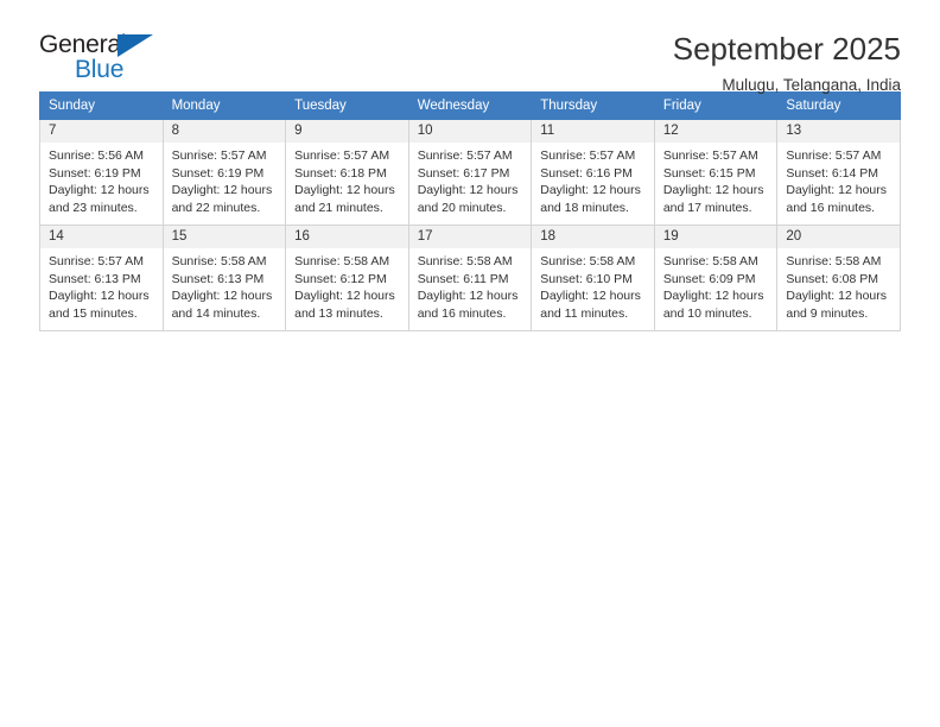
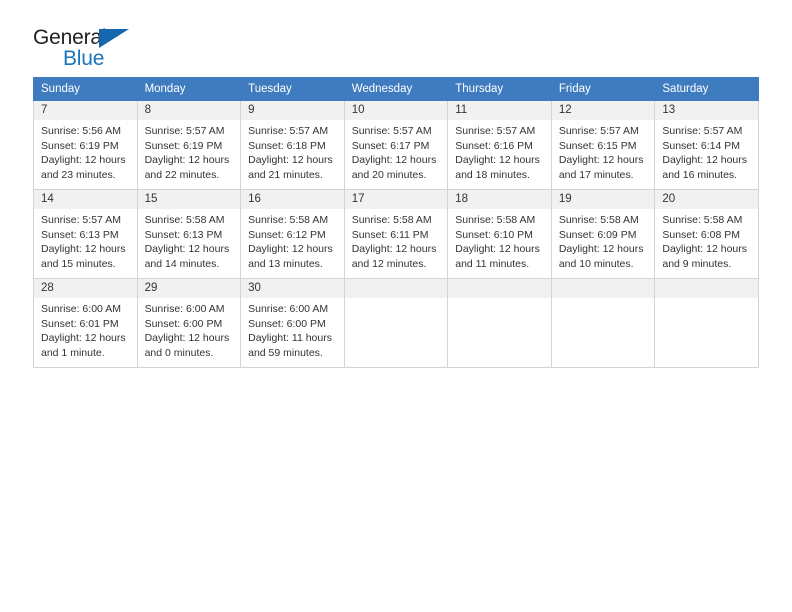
  General
  Blue
- September 2025
- Mulugu, Telangana, India
  Sunday	Monday	Tuesday	Wednesday	Thursday	Friday	Saturday
  7Sunrise: 5:56 AMSunset: 6:19 PMDaylight: 12 hoursand 23 minutes.	8Sunrise: 5:57 AMSunset: 6:19 PMDaylight: 12 hoursand 22 minutes.	9Sunrise: 5:57 AMSunset: 6:18 PMDaylight: 12 hoursand 21 minutes.	10Sunrise: 5:57 AMSunset: 6:17 PMDaylight: 12 hoursand 20 minutes.	11Sunrise: 5:57 AMSunset: 6:16 PMDaylight: 12 hoursand 18 minutes.	12Sunrise: 5:57 AMSunset: 6:15 PMDaylight: 12 hoursand 17 minutes.	13Sunrise: 5:57 AMSunset: 6:14 PMDaylight: 12 hoursand 16 minutes.
- 14Sunrise: 5:57 AMSunset: 6:13 PMDaylight: 12 hoursand 15 minutes.	15Sunrise: 5:58 AMSunset: 6:13 PMDaylight: 12 hoursand 14 minutes.	16Sunrise: 5:58 AMSunset: 6:12 PMDaylight: 12 hoursand 13 minutes.	17Sunrise: 5:58 AMSunset: 6:11 PMDaylight: 12 hoursand 16 minutes.	18Sunrise: 5:58 AMSunset: 6:10 PMDaylight: 12 hoursand 11 minutes.	19Sunrise: 5:58 AMSunset: 6:09 PMDaylight: 12 hoursand 10 minutes.	20Sunrise: 5:58 AMSunset: 6:08 PMDaylight: 12 hoursand 9 minutes.
+ 14Sunrise: 5:57 AMSunset: 6:13 PMDaylight: 12 hoursand 15 minutes.	15Sunrise: 5:58 AMSunset: 6:13 PMDaylight: 12 hoursand 14 minutes.	16Sunrise: 5:58 AMSunset: 6:12 PMDaylight: 12 hoursand 13 minutes.	17Sunrise: 5:58 AMSunset: 6:11 PMDaylight: 12 hoursand 12 minutes.	18Sunrise: 5:58 AMSunset: 6:10 PMDaylight: 12 hoursand 11 minutes.	19Sunrise: 5:58 AMSunset: 6:09 PMDaylight: 12 hoursand 10 minutes.	20Sunrise: 5:58 AMSunset: 6:08 PMDaylight: 12 hoursand 9 minutes.
+ 28Sunrise: 6:00 AMSunset: 6:01 PMDaylight: 12 hoursand 1 minute.	29Sunrise: 6:00 AMSunset: 6:00 PMDaylight: 12 hoursand 0 minutes.	30Sunrise: 6:00 AMSunset: 6:00 PMDaylight: 11 hoursand 59 minutes.
